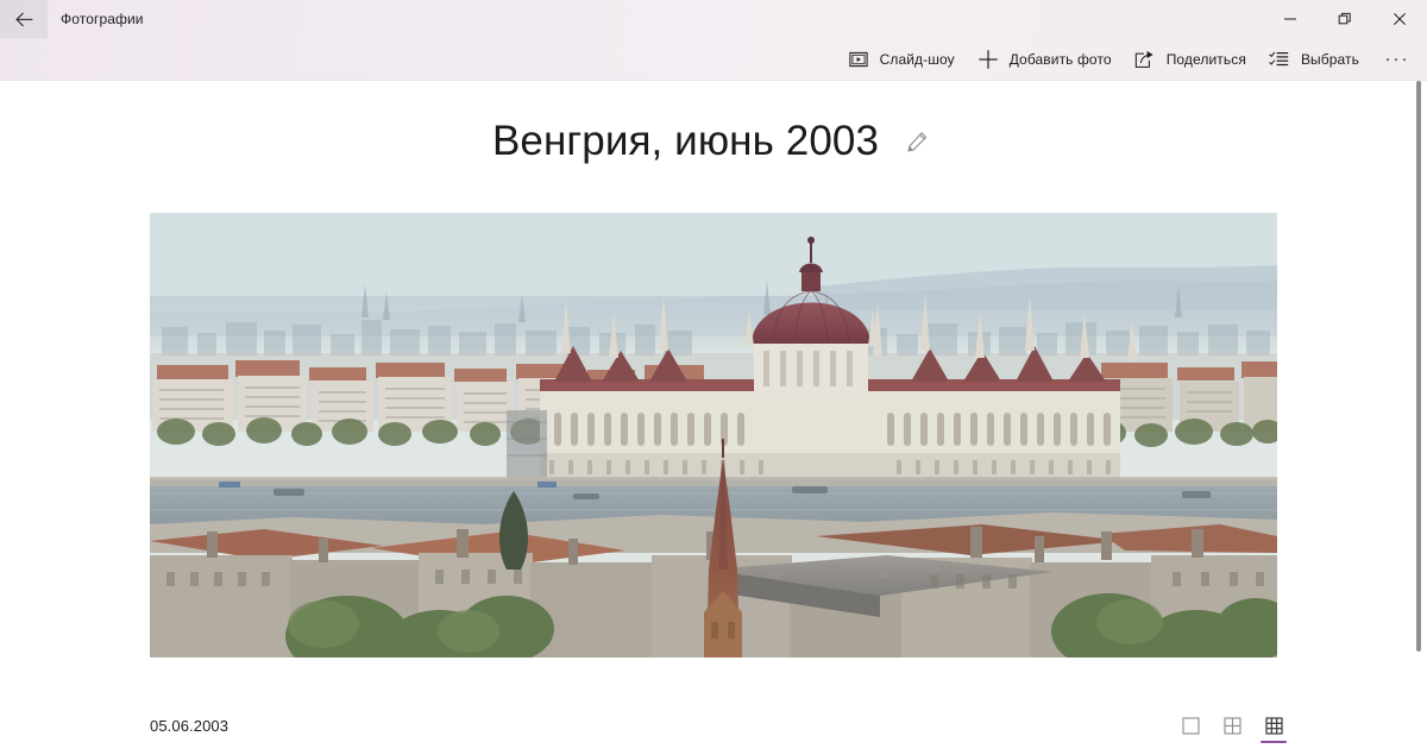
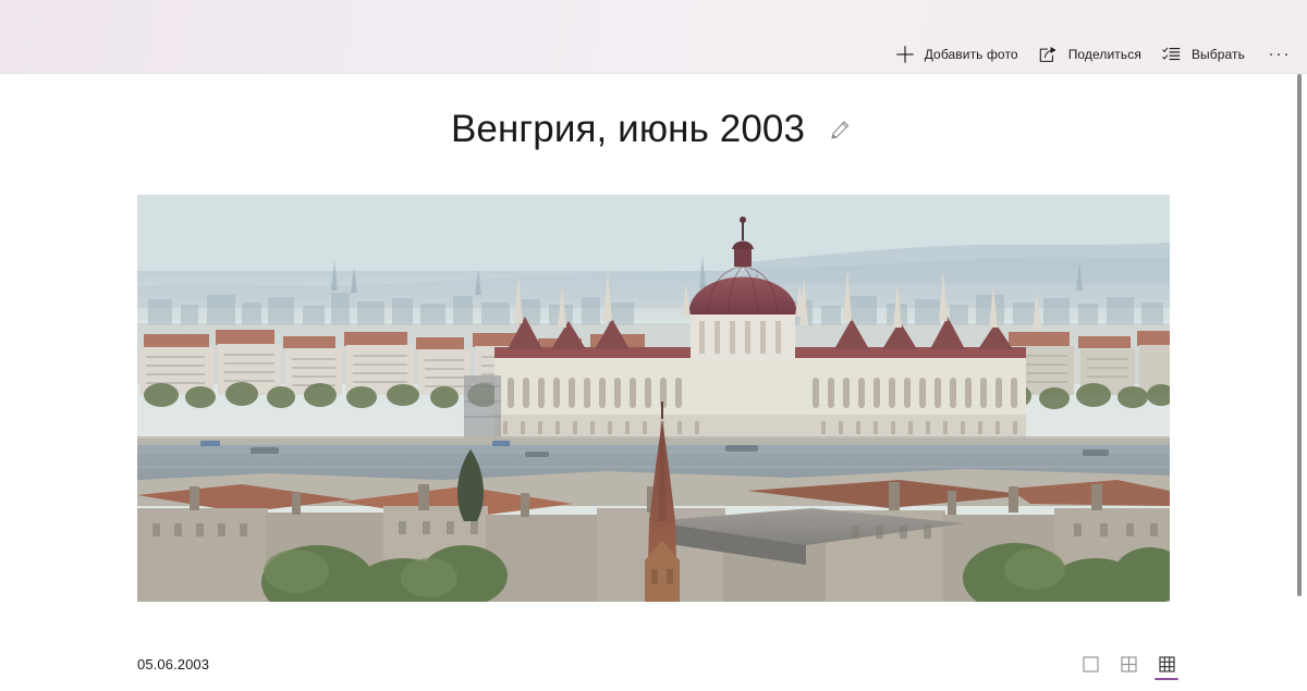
- Фотографии
- Слайд-шоу
  Добавить фото
  Поделиться
  Выбрать
  ···
  Венгрия, июнь 2003
  05.06.2003
